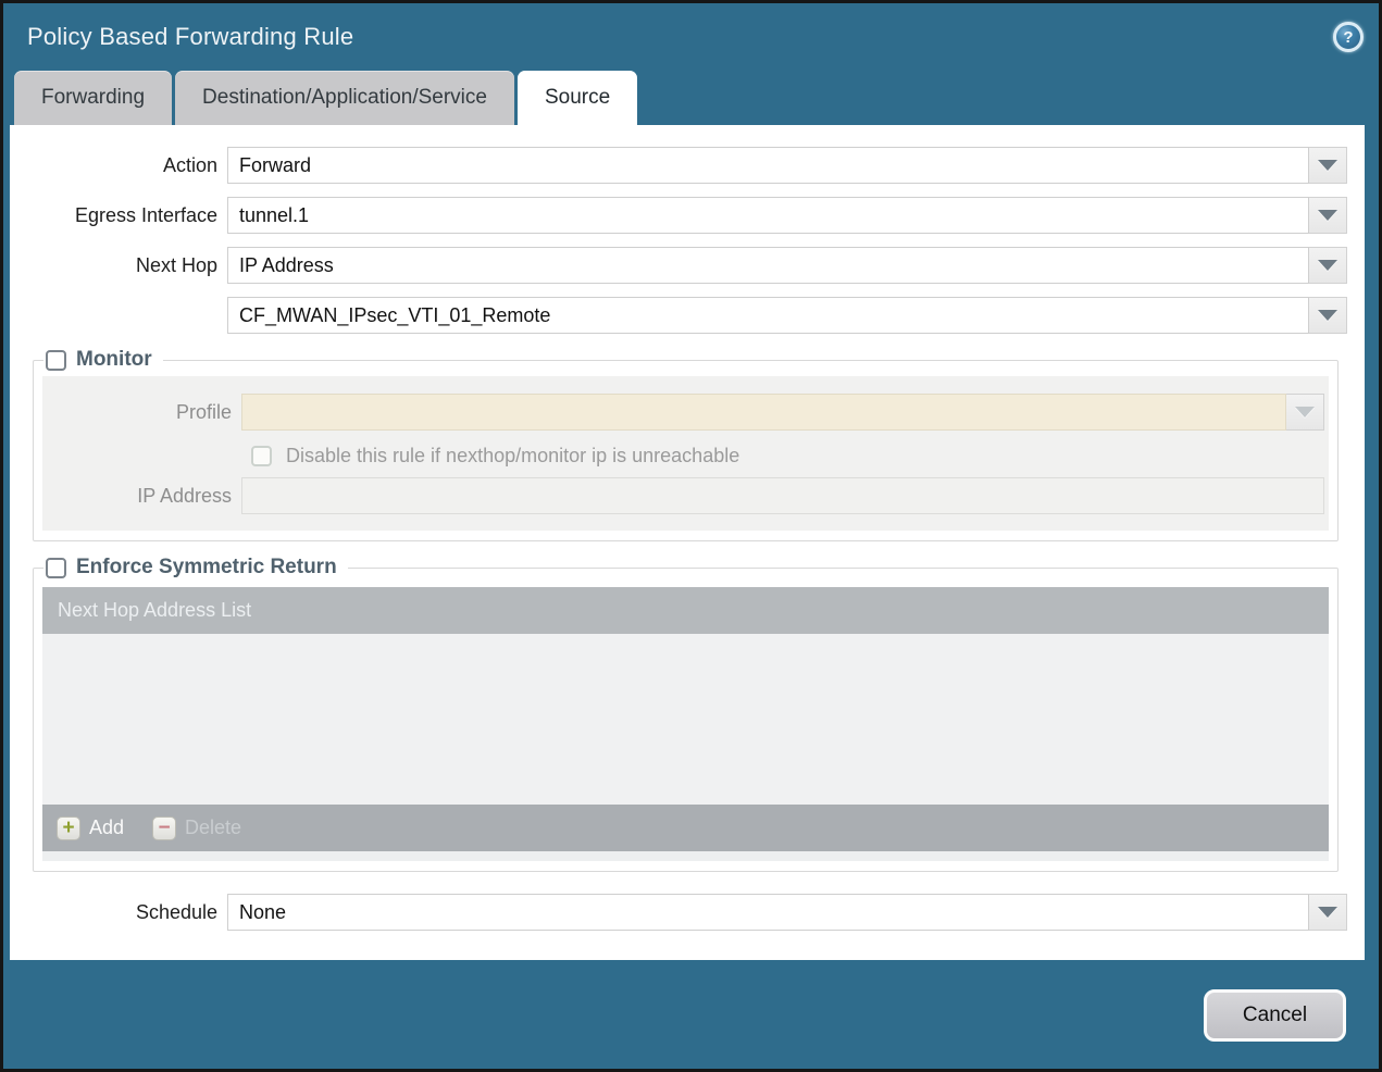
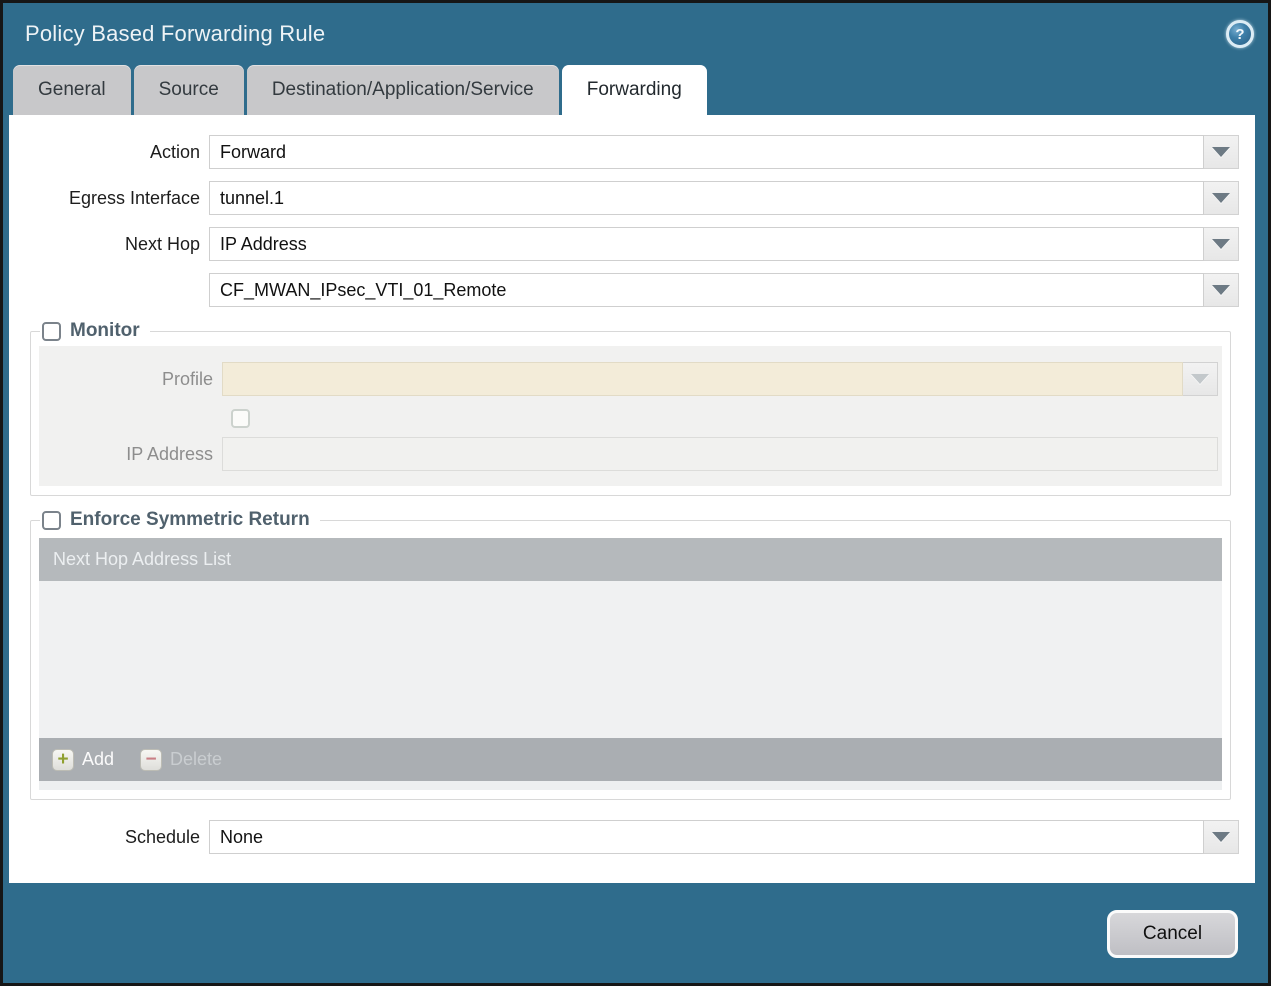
  Policy Based Forwarding Rule
  ?
+ General
- Forwarding
+ Source
  Destination/Application/Service
- Source
+ Forwarding
  Action
  Forward
  Egress Interface
  tunnel.1
  Next Hop
  IP Address
  CF_MWAN_IPsec_VTI_01_Remote
  Monitor
  Profile
- Disable this rule if nexthop/monitor ip is unreachable
  IP Address
  Enforce Symmetric Return
  Next Hop Address List
  +
  Add
  −
  Delete
  Schedule
  None
  Cancel
